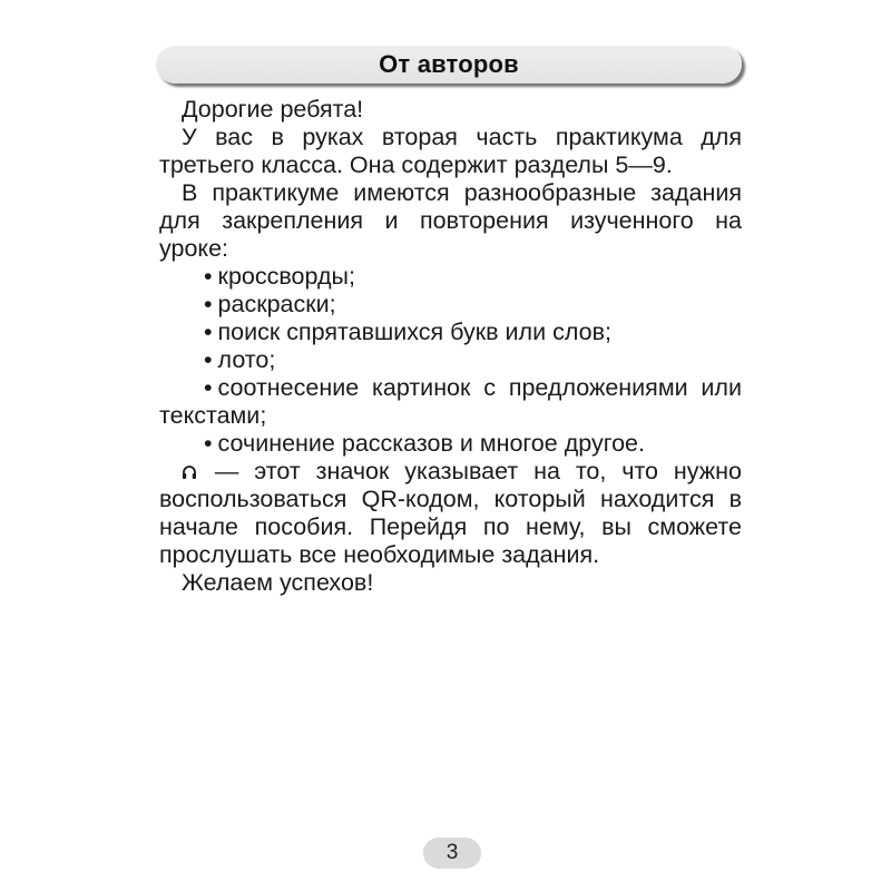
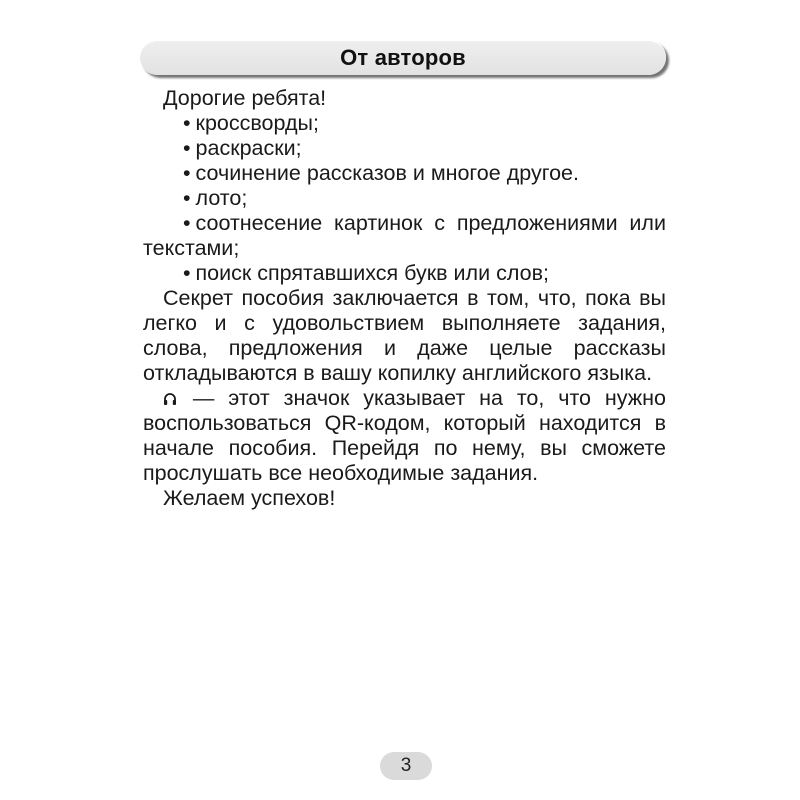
  От авторов
  Дорогие ребята!
- У вас в руках вторая часть практикума для третьего класса. Она содержит разделы 5—9.
- В практикуме имеются разнообразные задания для закрепления и повторения изученного на уроке:
  • кроссворды;
  • раскраски;
- • поиск спрятавшихся букв или слов;
+ • сочинение рассказов и многое другое.
  • лото;
  • соотнесение картинок с предложениями или текстами;
- • сочинение рассказов и многое другое.
+ • поиск спрятавшихся букв или слов;
+ Секрет пособия заключается в том, что, пока вы легко и с удовольствием выполняете задания, слова, предложения и даже целые рассказы откладываются в вашу копилку английского языка.
  — этот значок указывает на то, что нужно воспользоваться QR-кодом, который находится в начале пособия. Перейдя по нему, вы сможете прослушать все необходимые задания.
  Желаем успехов!
  3
